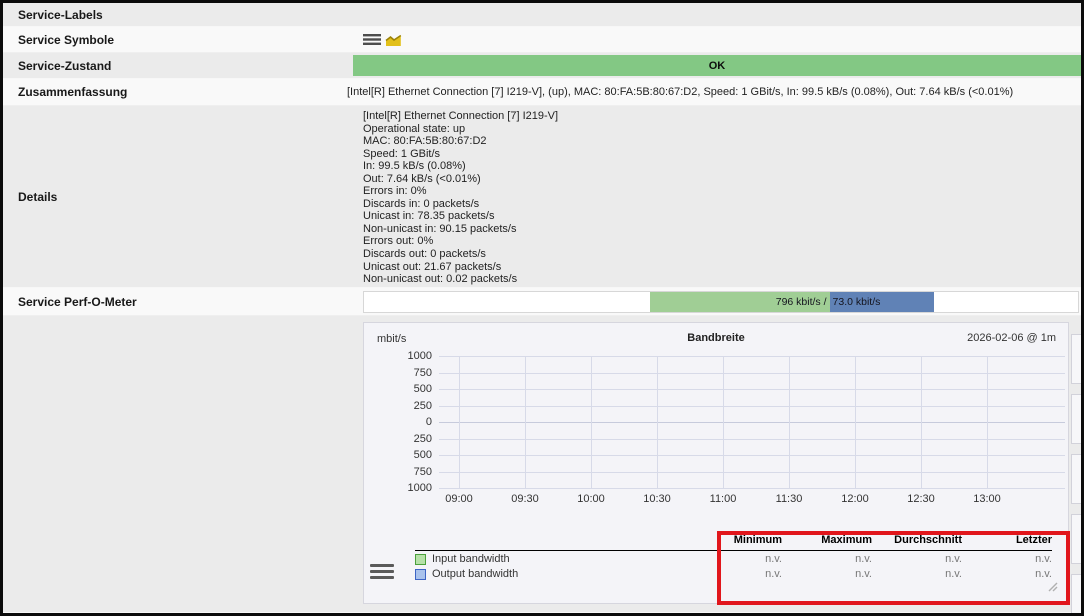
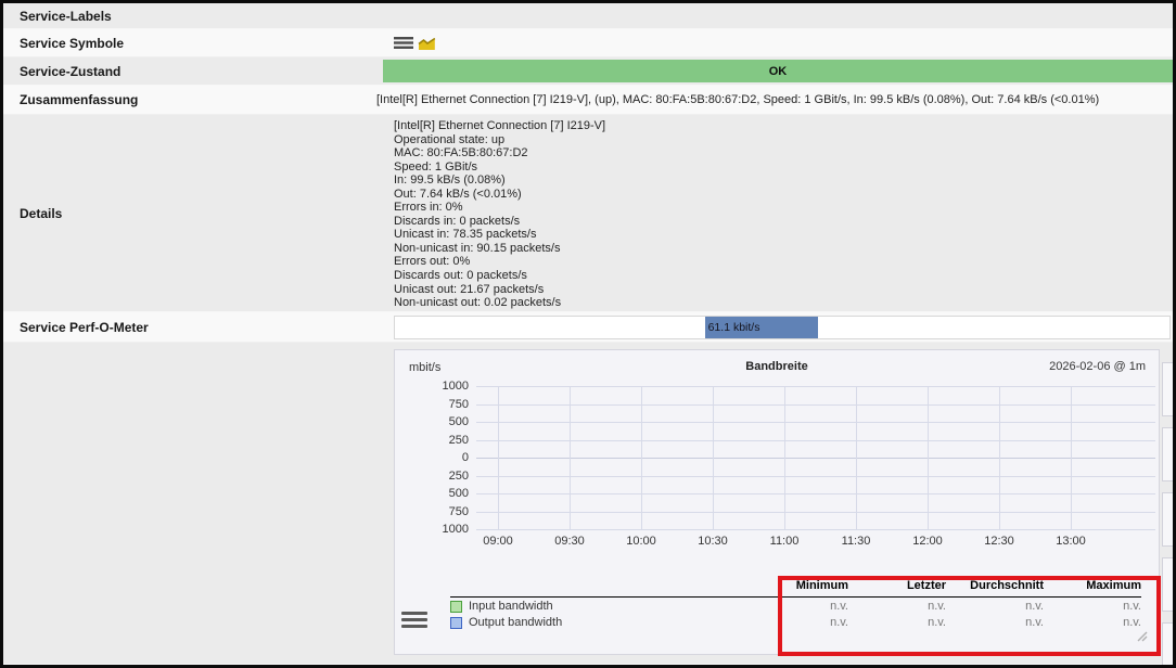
  Service-Labels
  Service Symbole
  Service-Zustand
  OK
  Zusammenfassung
  [Intel[R] Ethernet Connection [7] I219-V], (up), MAC: 80:FA:5B:80:67:D2, Speed: 1 GBit/s, In: 99.5 kB/s (0.08%), Out: 7.64 kB/s (<0.01%)
  Details
  [Intel[R] Ethernet Connection [7] I219-V]
  Operational state: up
  MAC: 80:FA:5B:80:67:D2
  Speed: 1 GBit/s
  In: 99.5 kB/s (0.08%)
  Out: 7.64 kB/s (<0.01%)
  Errors in: 0%
  Discards in: 0 packets/s
  Unicast in: 78.35 packets/s
  Non-unicast in: 90.15 packets/s
  Errors out: 0%
  Discards out: 0 packets/s
  Unicast out: 21.67 packets/s
  Non-unicast out: 0.02 packets/s
  Service Perf-O-Meter
- 796 kbit/s /
- 73.0 kbit/s
+ 61.1 kbit/s
  mbit/s
  Bandbreite
  2026-02-06 @ 1m
  Minimum
- Maximum
+ Letzter
  Durchschnitt
- Letzter
+ Maximum
  Input bandwidth
  n.v.
  n.v.
  n.v.
  n.v.
  Output bandwidth
  n.v.
  n.v.
  n.v.
  n.v.
  1000
  750
  500
  250
  0
  250
  500
  750
  1000
  09:00
  09:30
  10:00
  10:30
  11:00
  11:30
  12:00
  12:30
  13:00
